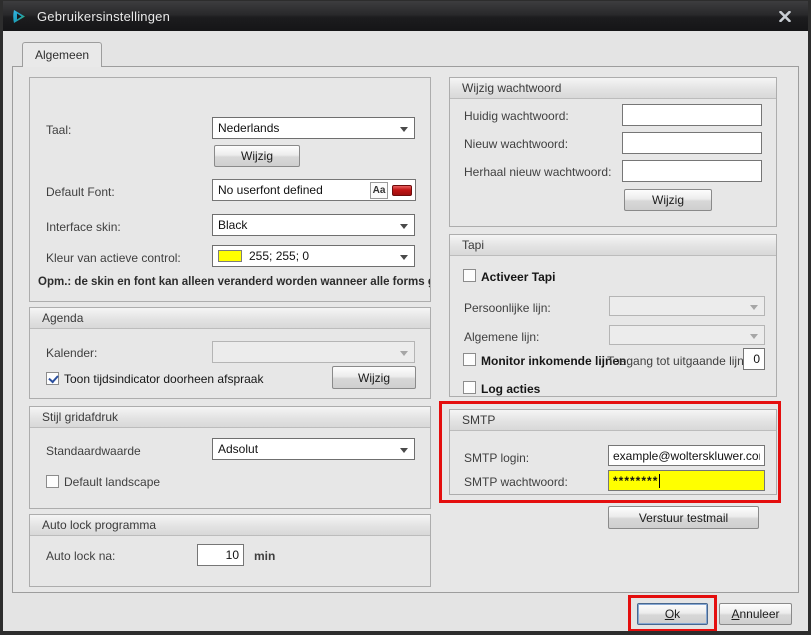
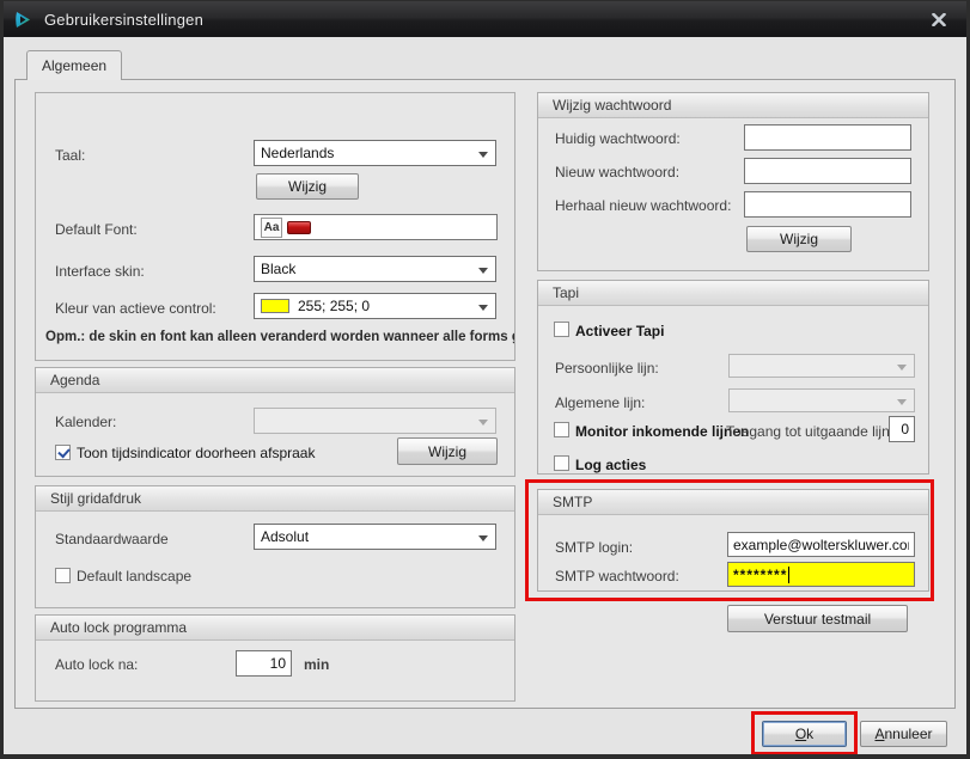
  Gebruikersinstellingen
  Algemeen
  Taal:
  Nederlands
  Wijzig
  Default Font:
- No userfont defined
  Aa
  Interface skin:
  Black
  Kleur van actieve control:
  255; 255; 0
  Opm.: de skin en font kan alleen veranderd worden wanneer alle forms
  Agenda
  Kalender:
  Toon tijdsindicator doorheen afspraak
  Wijzig
  Stijl gridafdruk
  Standaardwaarde
  Adsolut
  Default landscape
  Auto lock programma
  Auto lock na:
  10
  min
  Wijzig wachtwoord
  Huidig wachtwoord:
  Nieuw wachtwoord:
  Herhaal nieuw wachtwoord:
  Wijzig
  Tapi
  Activeer Tapi
  Persoonlijke lijn:
  Algemene lijn:
  Monitor inkomende lijnen
  Toegang tot uitgaande lijn
  0
  Log acties
  SMTP
  SMTP login:
  example@wolterskluwer.co
  SMTP wachtwoord:
  ********
  Verstuur testmail
  Ok
  Annuleer
